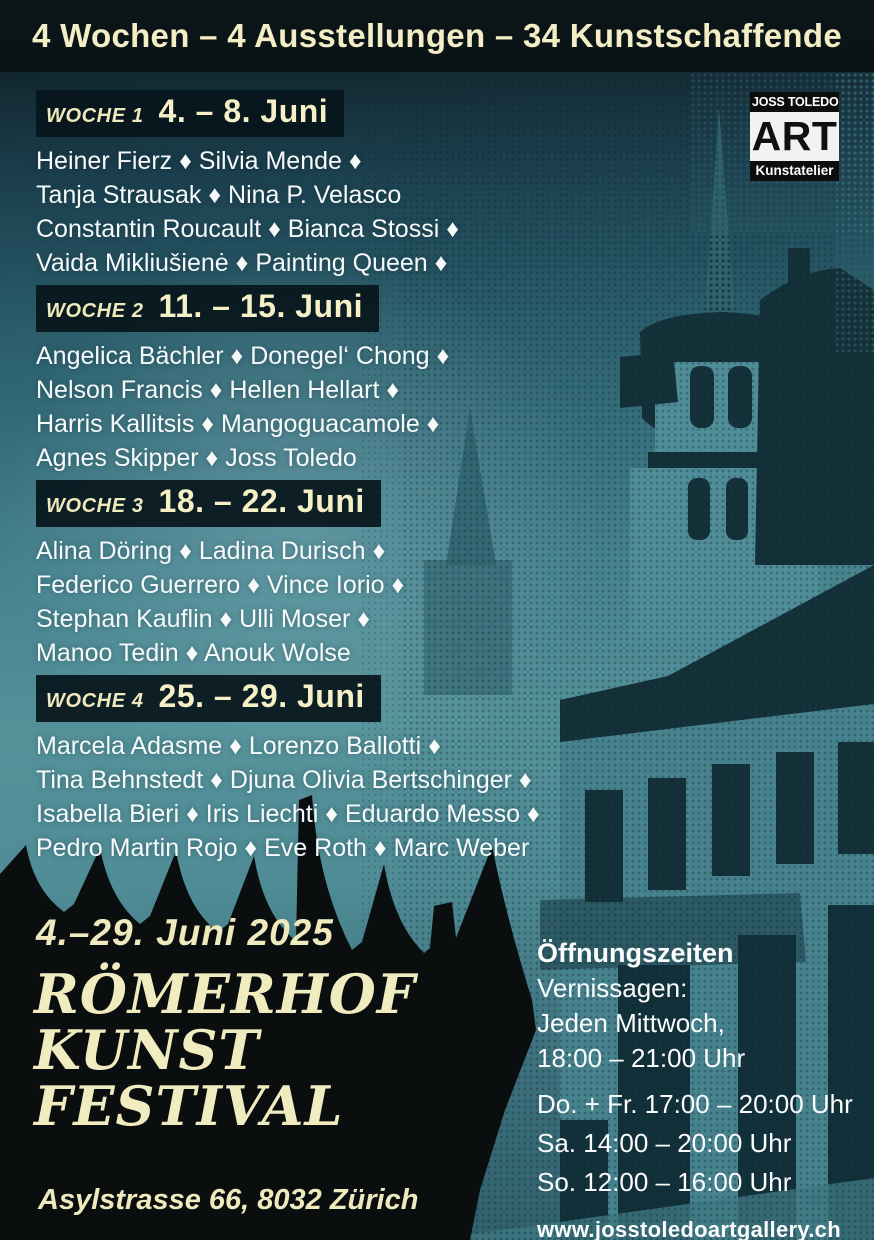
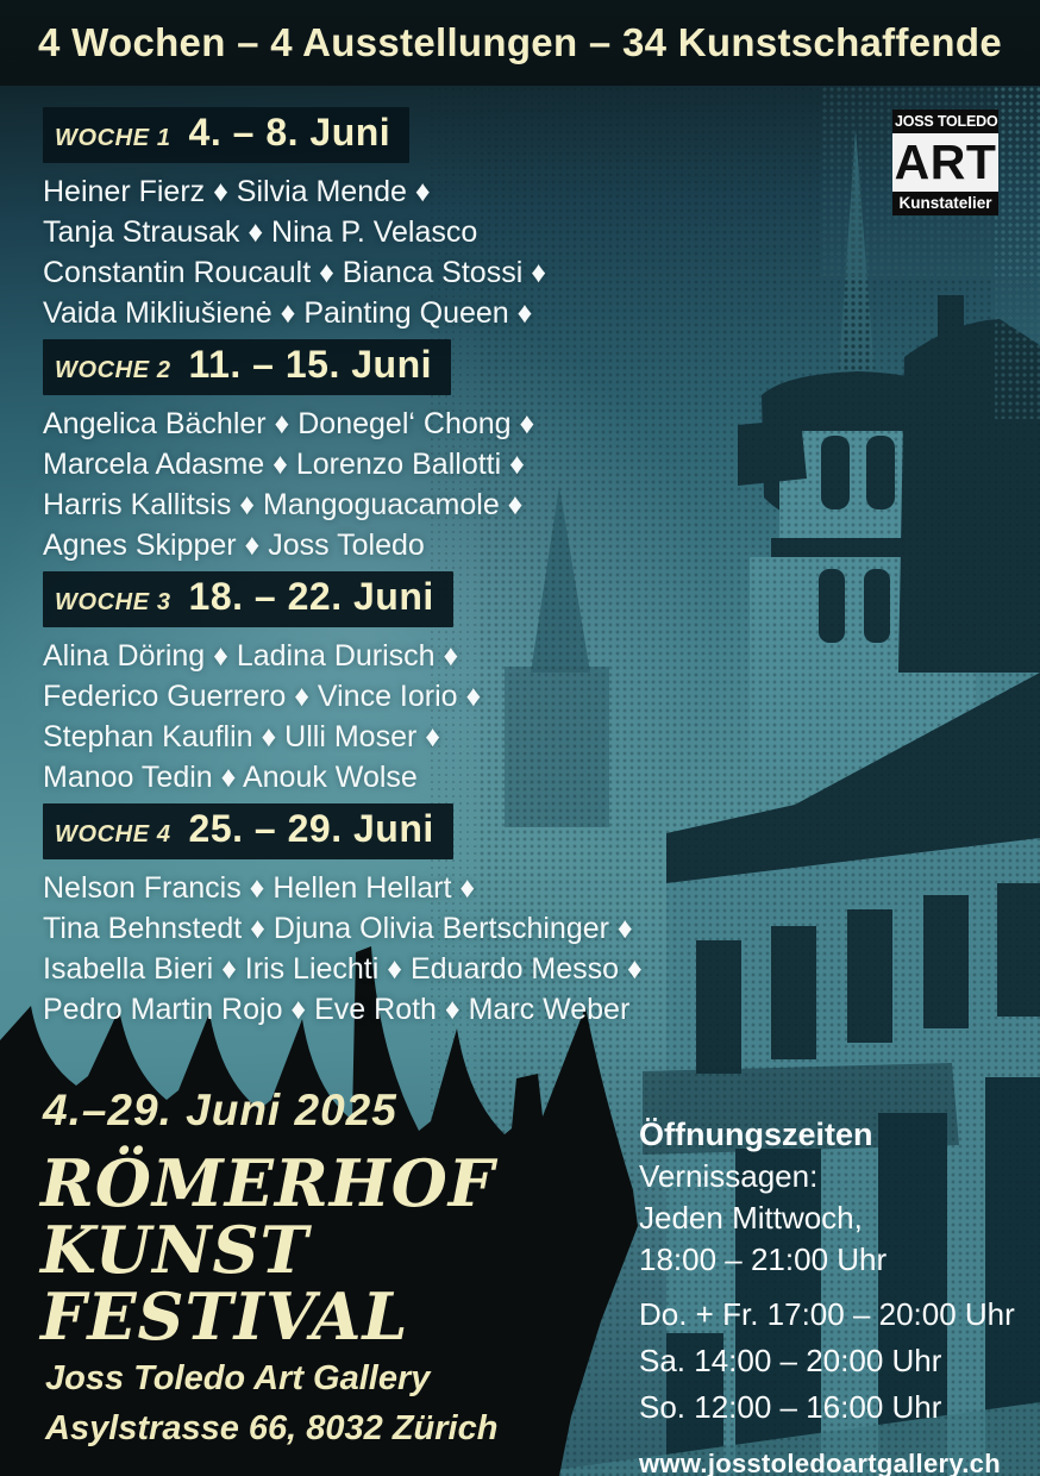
  4 Wochen – 4 Ausstellungen – 34 Kunstschaffende
  JOSS TOLEDO
  ART
  Kunstatelier
  WOCHE 1
  4. – 8. Juni
  Heiner Fierz ♦ Silvia Mende ♦
  Tanja Strausak ♦ Nina P. Velasco
  Constantin Roucault ♦ Bianca Stossi ♦
  Vaida Mikliušienė ♦ Painting Queen ♦
  WOCHE 2
  11. – 15. Juni
  Angelica Bächler ♦ Donegel‘ Chong ♦
- Nelson Francis ♦ Hellen Hellart ♦
+ Marcela Adasme ♦ Lorenzo Ballotti ♦
  Harris Kallitsis ♦ Mangoguacamole ♦
  Agnes Skipper ♦ Joss Toledo
  WOCHE 3
  18. – 22. Juni
  Alina Döring ♦ Ladina Durisch ♦
  Federico Guerrero ♦ Vince Iorio ♦
  Stephan Kauflin ♦ Ulli Moser ♦
  Manoo Tedin ♦ Anouk Wolse
  WOCHE 4
  25. – 29. Juni
- Marcela Adasme ♦ Lorenzo Ballotti ♦
+ Nelson Francis ♦ Hellen Hellart ♦
  Tina Behnstedt ♦ Djuna Olivia Bertschinger ♦
  Isabella Bieri ♦ Iris Liechti ♦ Eduardo Messo ♦
  Pedro Martin Rojo ♦ Eve Roth ♦ Marc Weber
  4.–29. Juni 2025
  RÖMERHOF
  KUNST
  FESTIVAL
+ Joss Toledo Art Gallery
  Asylstrasse 66, 8032 Zürich
  Öffnungszeiten
  Vernissagen:
  Jeden Mittwoch,
  18:00 – 21:00 Uhr
  Do. + Fr. 17:00 – 20:00 Uhr
  Sa. 14:00 – 20:00 Uhr
  So. 12:00 – 16:00 Uhr
  www.josstoledoartgallery.ch
